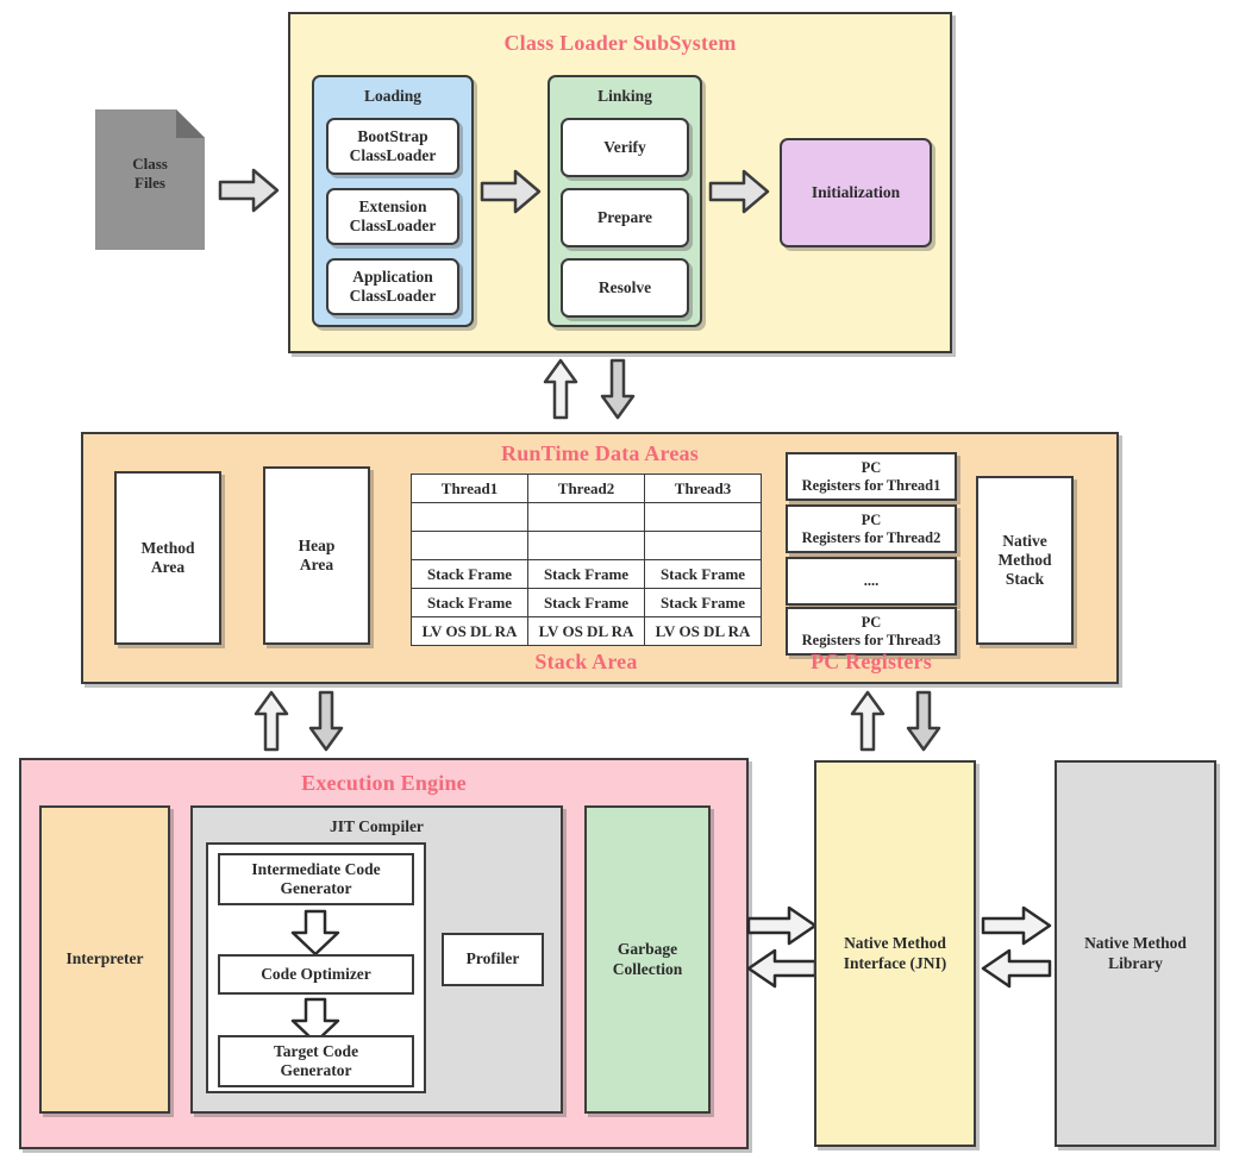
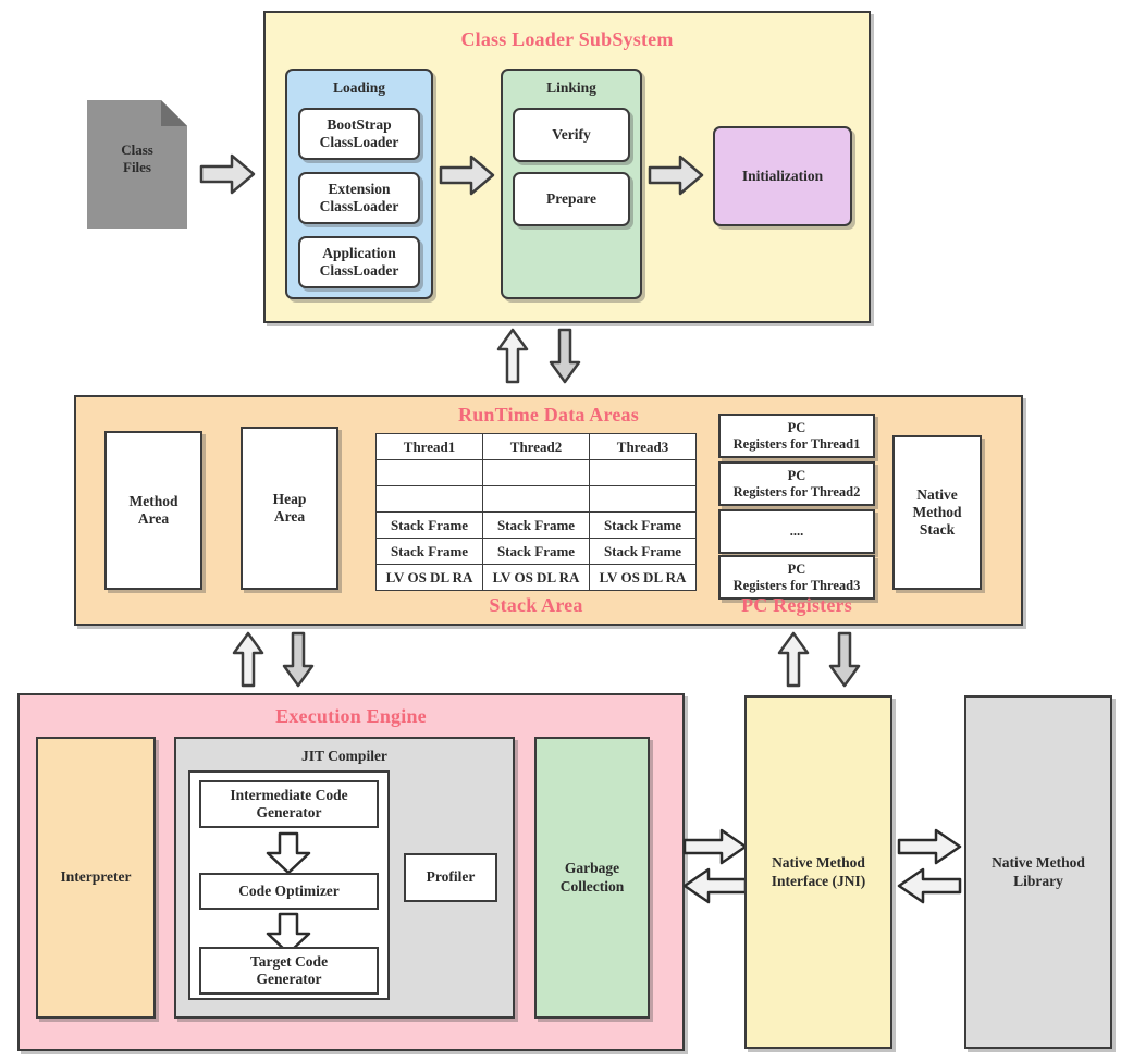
  Class
  Files
  Class Loader SubSystem
  Loading
  BootStrap
  ClassLoader
  Extension
  ClassLoader
  Application
  ClassLoader
  Linking
  Verify
  Prepare
- Resolve
  Initialization
  RunTime Data Areas
  Method
  Area
  Heap
  Area
  Thread1	Thread2	Thread3
  Stack Frame	Stack Frame	Stack Frame
  Stack Frame	Stack Frame	Stack Frame
  LV OS DL RA	LV OS DL RA	LV OS DL RA
  Stack Area
  PC
  Registers for Thread1
  PC
  Registers for Thread2
  ....
  PC
  Registers for Thread3
  PC Registers
  Native
  Method
  Stack
  Execution Engine
  Interpreter
  JIT Compiler
  Intermediate Code
  Generator
  Code Optimizer
  Target Code
  Generator
  Profiler
  Garbage
  Collection
  Native Method
  Interface (JNI)
  Native Method
  Library
